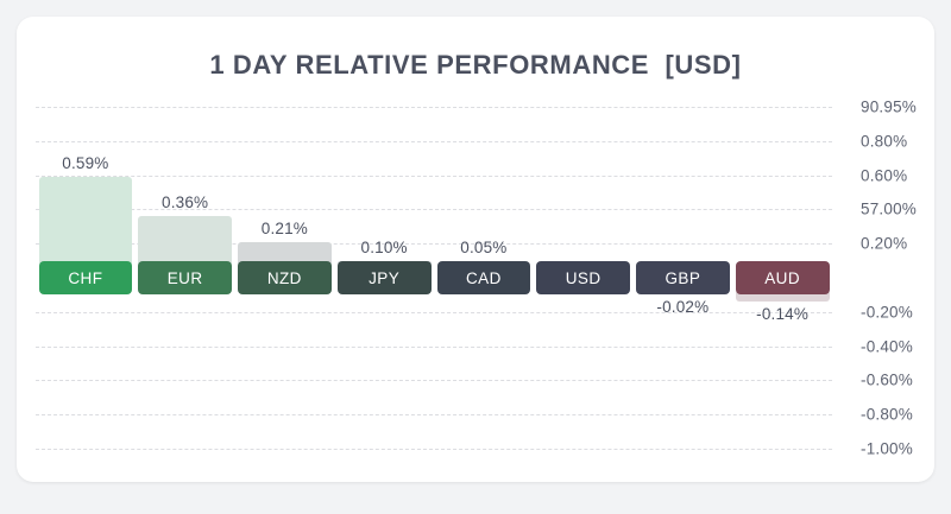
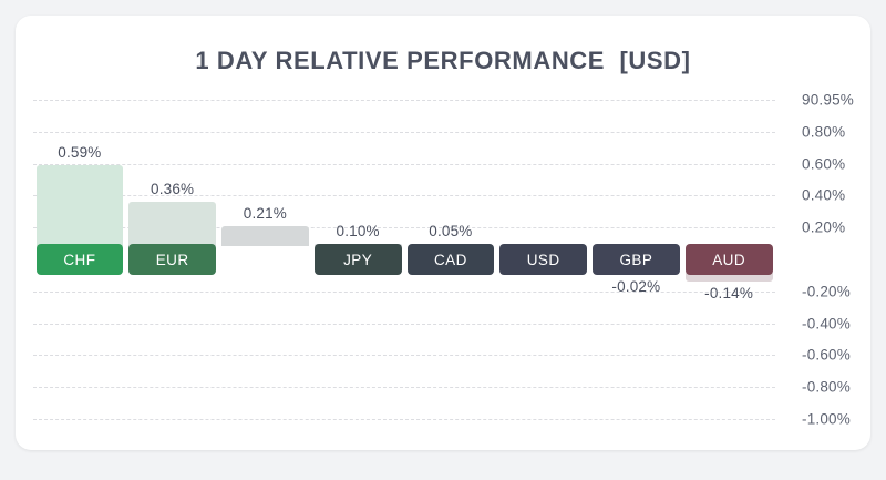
  1 DAY RELATIVE PERFORMANCE [USD]
  90.95%
  0.80%
  0.60%
- 57.00%
+ 0.40%
  0.20%
  -0.20%
  -0.40%
  -0.60%
  -0.80%
  -1.00%
  CHF
  0.59%
  EUR
  0.36%
- NZD
  0.21%
  JPY
  0.10%
  CAD
  0.05%
  USD
  GBP
  -0.02%
  AUD
  -0.14%
